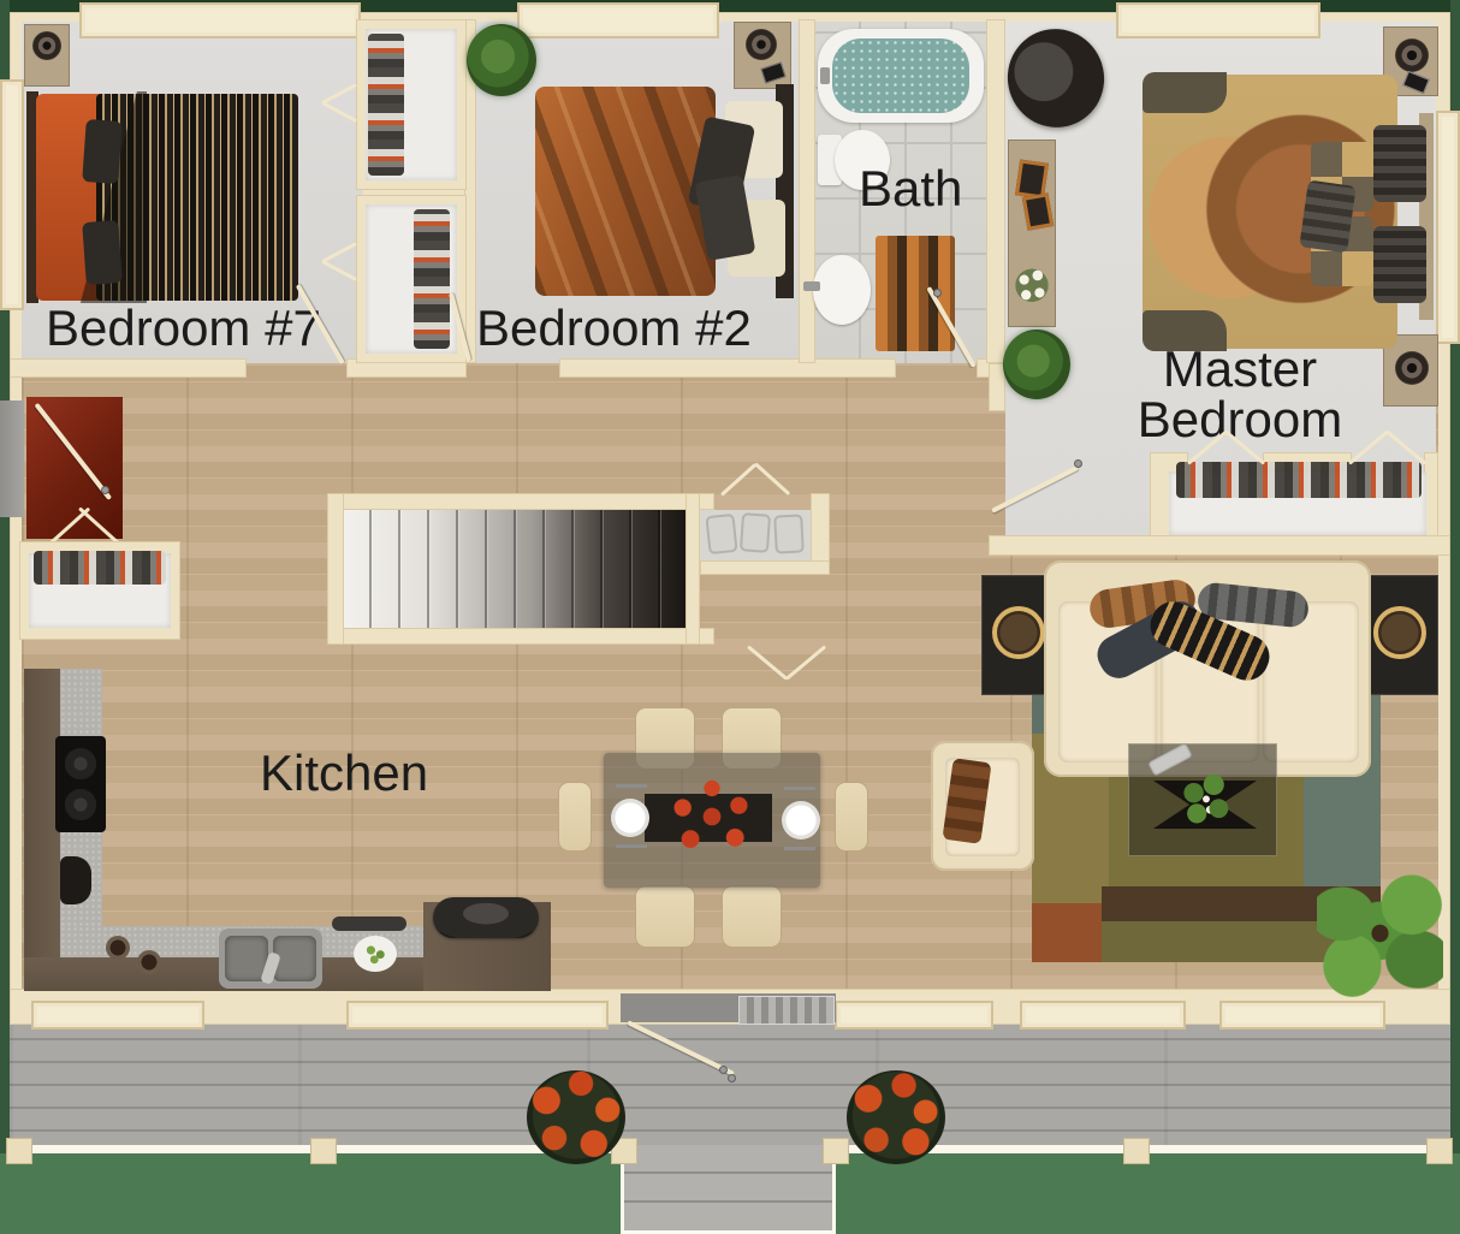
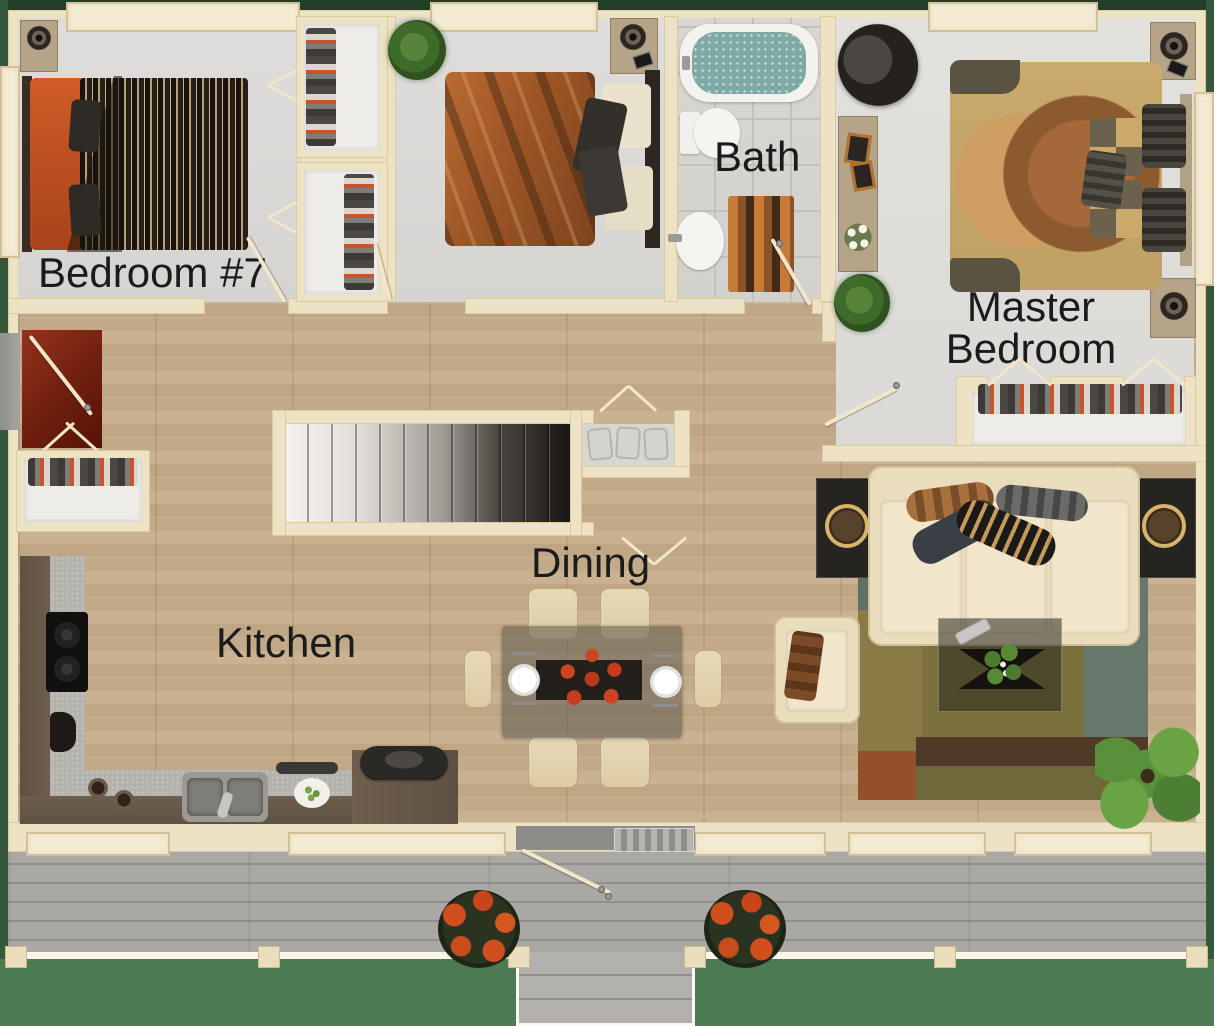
  Bedroom #7
- Bedroom #2
  Bath
  Master Bedroom
+ Dining
  Kitchen
